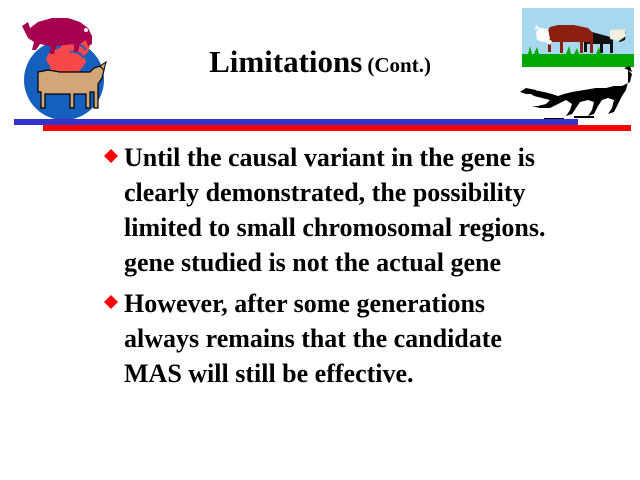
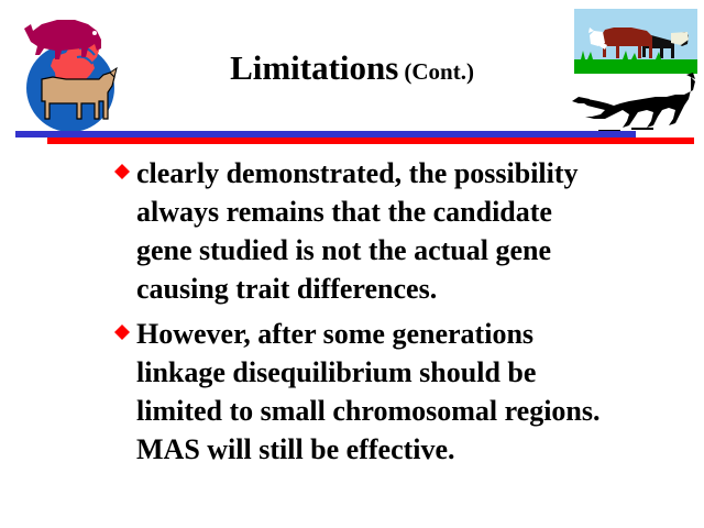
  Limitations (Cont.)
- Until the causal variant in the gene is
  clearly demonstrated, the possibility
- limited to small chromosomal regions.
+ always remains that the candidate
  gene studied is not the actual gene
+ causing trait differences.
  However, after some generations
+ linkage disequilibrium should be
- always remains that the candidate
+ limited to small chromosomal regions.
  MAS will still be effective.
